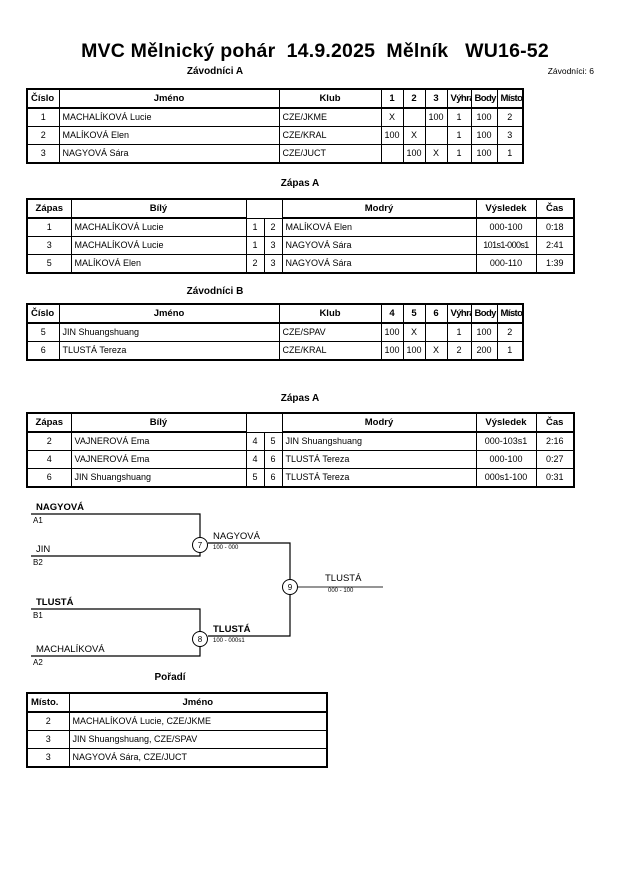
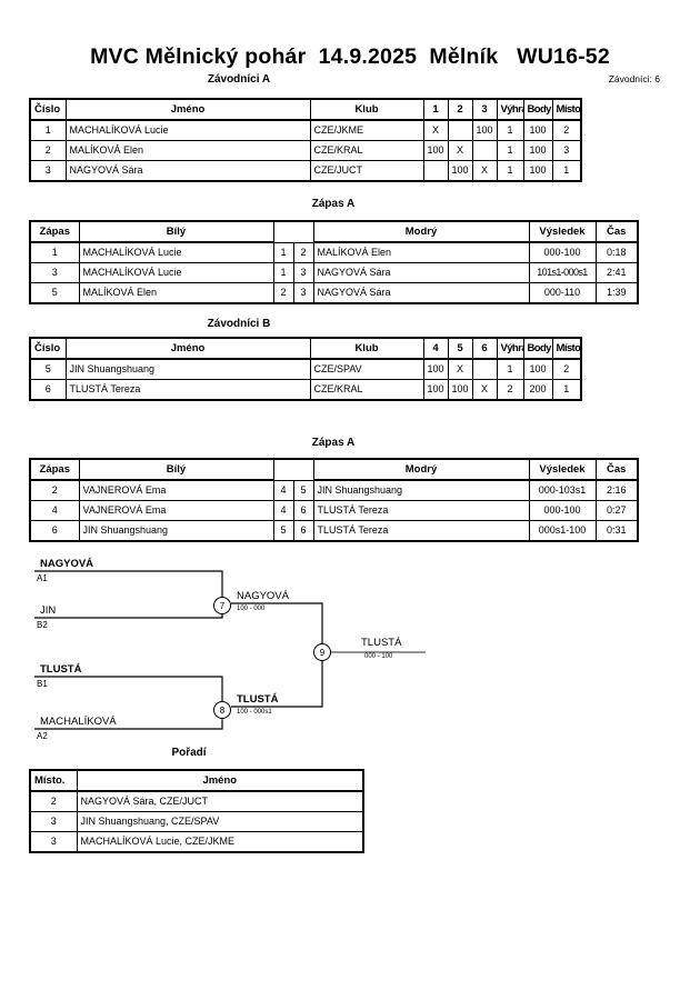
  MVC Mělnický pohár 14.9.2025 Mělník WU16-52
  Závodníci: 6
  Závodníci A
  Číslo	Jméno	Klub	1	2	3	Výhr	Body	Místo
  1	MACHALÍKOVÁ Lucie	CZE/JKME	X		100	1	100	2
  2	MALÍKOVÁ Elen	CZE/KRAL	100	X		1	100	3
  3	NAGYOVÁ Sára	CZE/JUCT		100	X	1	100	1
  Zápas A
  Zápas	Bílý			Modrý	Výsledek	Čas
  1	MACHALÍKOVÁ Lucie	1	2	MALÍKOVÁ Elen	000-100	0:18
  3	MACHALÍKOVÁ Lucie	1	3	NAGYOVÁ Sára	101s1-000s1	2:41
  5	MALÍKOVÁ Elen	2	3	NAGYOVÁ Sára	000-110	1:39
  Závodníci B
  Číslo	Jméno	Klub	4	5	6	Výhr	Body	Místo
  5	JIN Shuangshuang	CZE/SPAV	100	X		1	100	2
  6	TLUSTÁ Tereza	CZE/KRAL	100	100	X	2	200	1
  Zápas A
  Zápas	Bílý			Modrý	Výsledek	Čas
  2	VAJNEROVÁ Ema	4	5	JIN Shuangshuang	000-103s1	2:16
  4	VAJNEROVÁ Ema	4	6	TLUSTÁ Tereza	000-100	0:27
  6	JIN Shuangshuang	5	6	TLUSTÁ Tereza	000s1-100	0:31
  NAGYOVÁ
  A1
  JIN
  B2
  7
  NAGYOVÁ
  TLUSTÁ
  B1
  MACHALÍKOVÁ
  A2
  8
  TLUSTÁ
  9
  TLUSTÁ
  Pořadí
  Místo.	Jméno
- 2	MACHALÍKOVÁ Lucie, CZE/JKME
+ 2	NAGYOVÁ Sára, CZE/JUCT
  3	JIN Shuangshuang, CZE/SPAV
- 3	NAGYOVÁ Sára, CZE/JUCT
+ 3	MACHALÍKOVÁ Lucie, CZE/JKME
